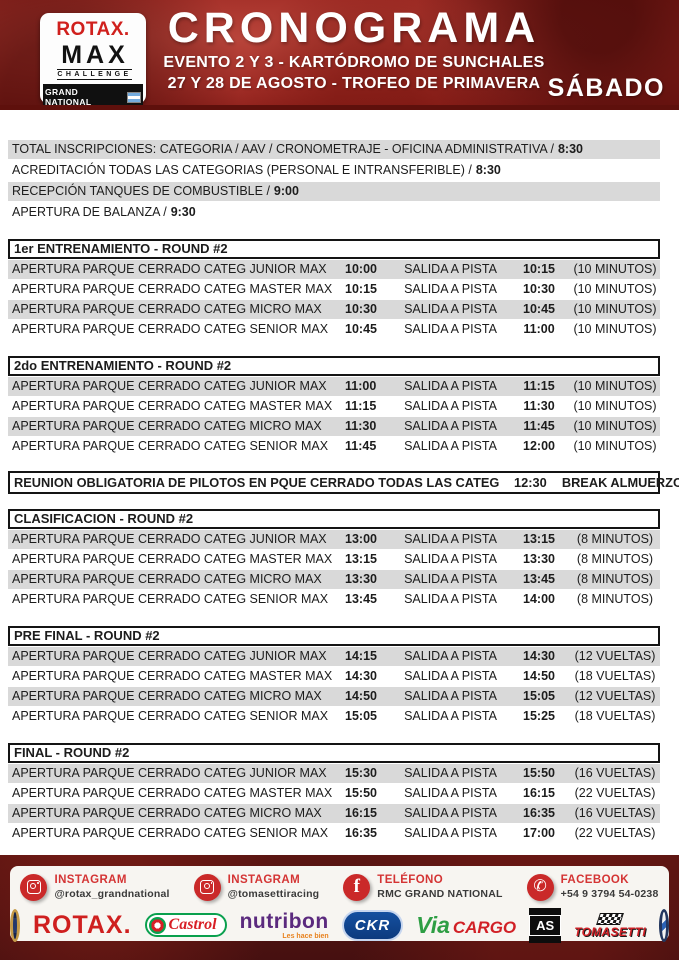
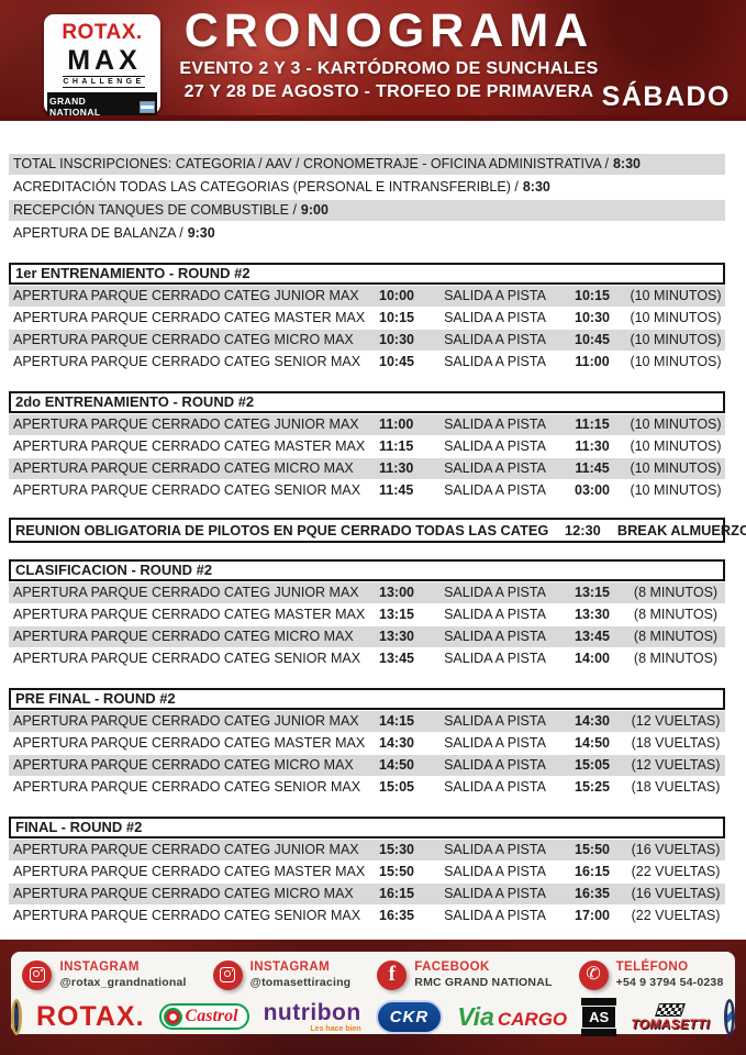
  ROTAX.
  MAX
  GRAND NATIONAL
  CRONOGRAMA
  EVENTO 2 Y 3 - KARTÓDROMO DE SUNCHALES
  27 Y 28 DE AGOSTO - TROFEO DE PRIMAVERA
  SÁBADO
  TOTAL INSCRIPCIONES: CATEGORIA / AAV / CRONOMETRAJE - OFICINA ADMINISTRATIVA / 8:30
  ACREDITACIÓN TODAS LAS CATEGORIAS (PERSONAL E INTRANSFERIBLE) / 8:30
  RECEPCIÓN TANQUES DE COMBUSTIBLE / 9:00
  APERTURA DE BALANZA / 9:30
  1er ENTRENAMIENTO - ROUND #2
  APERTURA PARQUE CERRADO CATEG JUNIOR MAX
  10:00
  SALIDA A PISTA
  10:15
  (10 MINUTOS)
  APERTURA PARQUE CERRADO CATEG MASTER MAX
  10:15
  SALIDA A PISTA
  10:30
  (10 MINUTOS)
  APERTURA PARQUE CERRADO CATEG MICRO MAX
  10:30
  SALIDA A PISTA
  10:45
  (10 MINUTOS)
  APERTURA PARQUE CERRADO CATEG SENIOR MAX
  10:45
  SALIDA A PISTA
  11:00
  (10 MINUTOS)
  2do ENTRENAMIENTO - ROUND #2
  APERTURA PARQUE CERRADO CATEG JUNIOR MAX
  11:00
  SALIDA A PISTA
  11:15
  (10 MINUTOS)
  APERTURA PARQUE CERRADO CATEG MASTER MAX
  11:15
  SALIDA A PISTA
  11:30
  (10 MINUTOS)
  APERTURA PARQUE CERRADO CATEG MICRO MAX
  11:30
  SALIDA A PISTA
  11:45
  (10 MINUTOS)
  APERTURA PARQUE CERRADO CATEG SENIOR MAX
  11:45
  SALIDA A PISTA
- 12:00
+ 03:00
  (10 MINUTOS)
  REUNION OBLIGATORIA DE PILOTOS EN PQUE CERRADO TODAS LAS CATEG
  12:30
  BREAK ALMUERZO
  CLASIFICACION - ROUND #2
  APERTURA PARQUE CERRADO CATEG JUNIOR MAX
  13:00
  SALIDA A PISTA
  13:15
  (8 MINUTOS)
  APERTURA PARQUE CERRADO CATEG MASTER MAX
  13:15
  SALIDA A PISTA
  13:30
  (8 MINUTOS)
  APERTURA PARQUE CERRADO CATEG MICRO MAX
  13:30
  SALIDA A PISTA
  13:45
  (8 MINUTOS)
  APERTURA PARQUE CERRADO CATEG SENIOR MAX
  13:45
  SALIDA A PISTA
  14:00
  (8 MINUTOS)
  PRE FINAL - ROUND #2
  APERTURA PARQUE CERRADO CATEG JUNIOR MAX
  14:15
  SALIDA A PISTA
  14:30
  (12 VUELTAS)
  APERTURA PARQUE CERRADO CATEG MASTER MAX
  14:30
  SALIDA A PISTA
  14:50
  (18 VUELTAS)
  APERTURA PARQUE CERRADO CATEG MICRO MAX
  14:50
  SALIDA A PISTA
  15:05
  (12 VUELTAS)
  APERTURA PARQUE CERRADO CATEG SENIOR MAX
  15:05
  SALIDA A PISTA
  15:25
  (18 VUELTAS)
  FINAL - ROUND #2
  APERTURA PARQUE CERRADO CATEG JUNIOR MAX
  15:30
  SALIDA A PISTA
  15:50
  (16 VUELTAS)
  APERTURA PARQUE CERRADO CATEG MASTER MAX
  15:50
  SALIDA A PISTA
  16:15
  (22 VUELTAS)
  APERTURA PARQUE CERRADO CATEG MICRO MAX
  16:15
  SALIDA A PISTA
  16:35
  (16 VUELTAS)
  APERTURA PARQUE CERRADO CATEG SENIOR MAX
  16:35
  SALIDA A PISTA
  17:00
  (22 VUELTAS)
  INSTAGRAM
  @rotax_grandnational
  INSTAGRAM
  @tomasettiracing
- TELÉFONO
+ FACEBOOK
  RMC GRAND NATIONAL
- FACEBOOK
+ TELÉFONO
  +54 9 3794 54-0238
  ROTAX.
  Castrol
  nutribon
  CKR
  Via
  CARGO
  AS
  TOMASETTI
